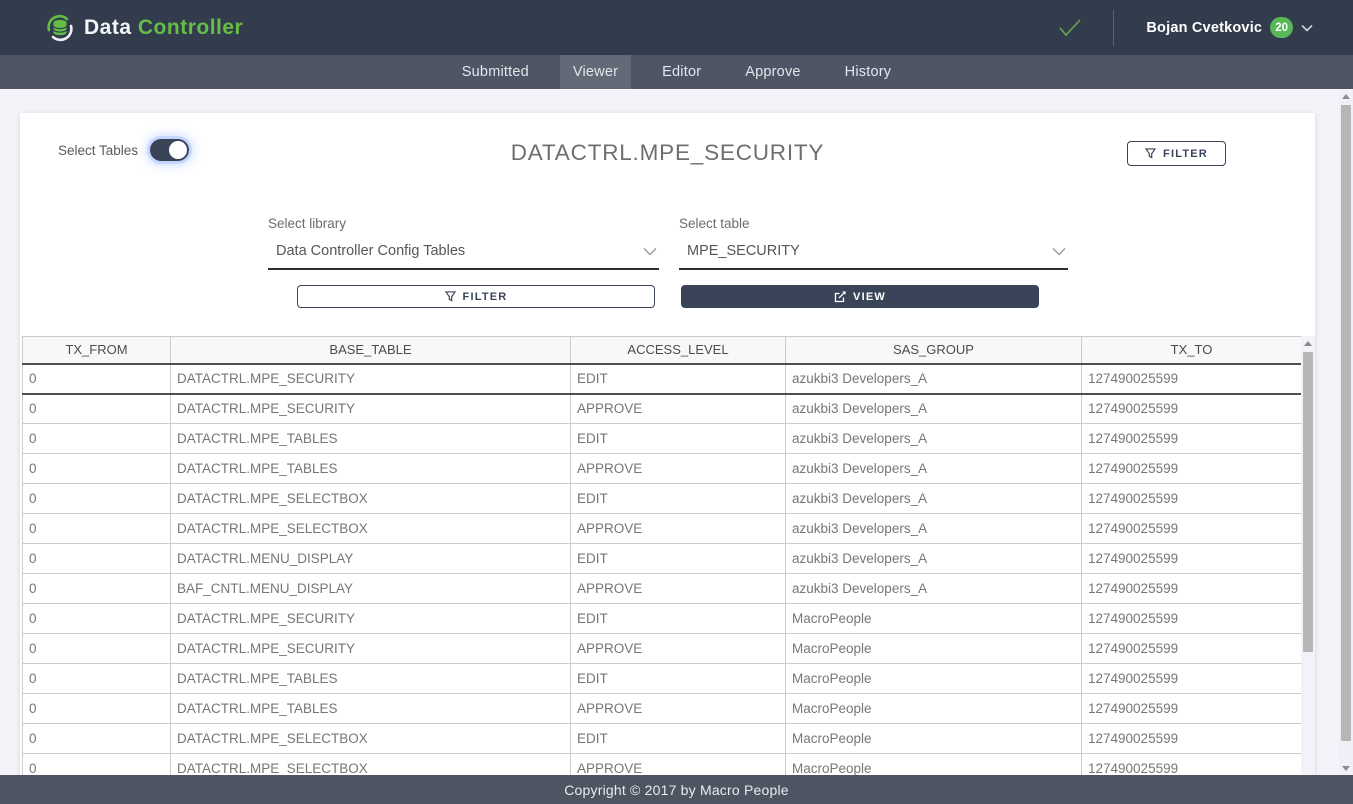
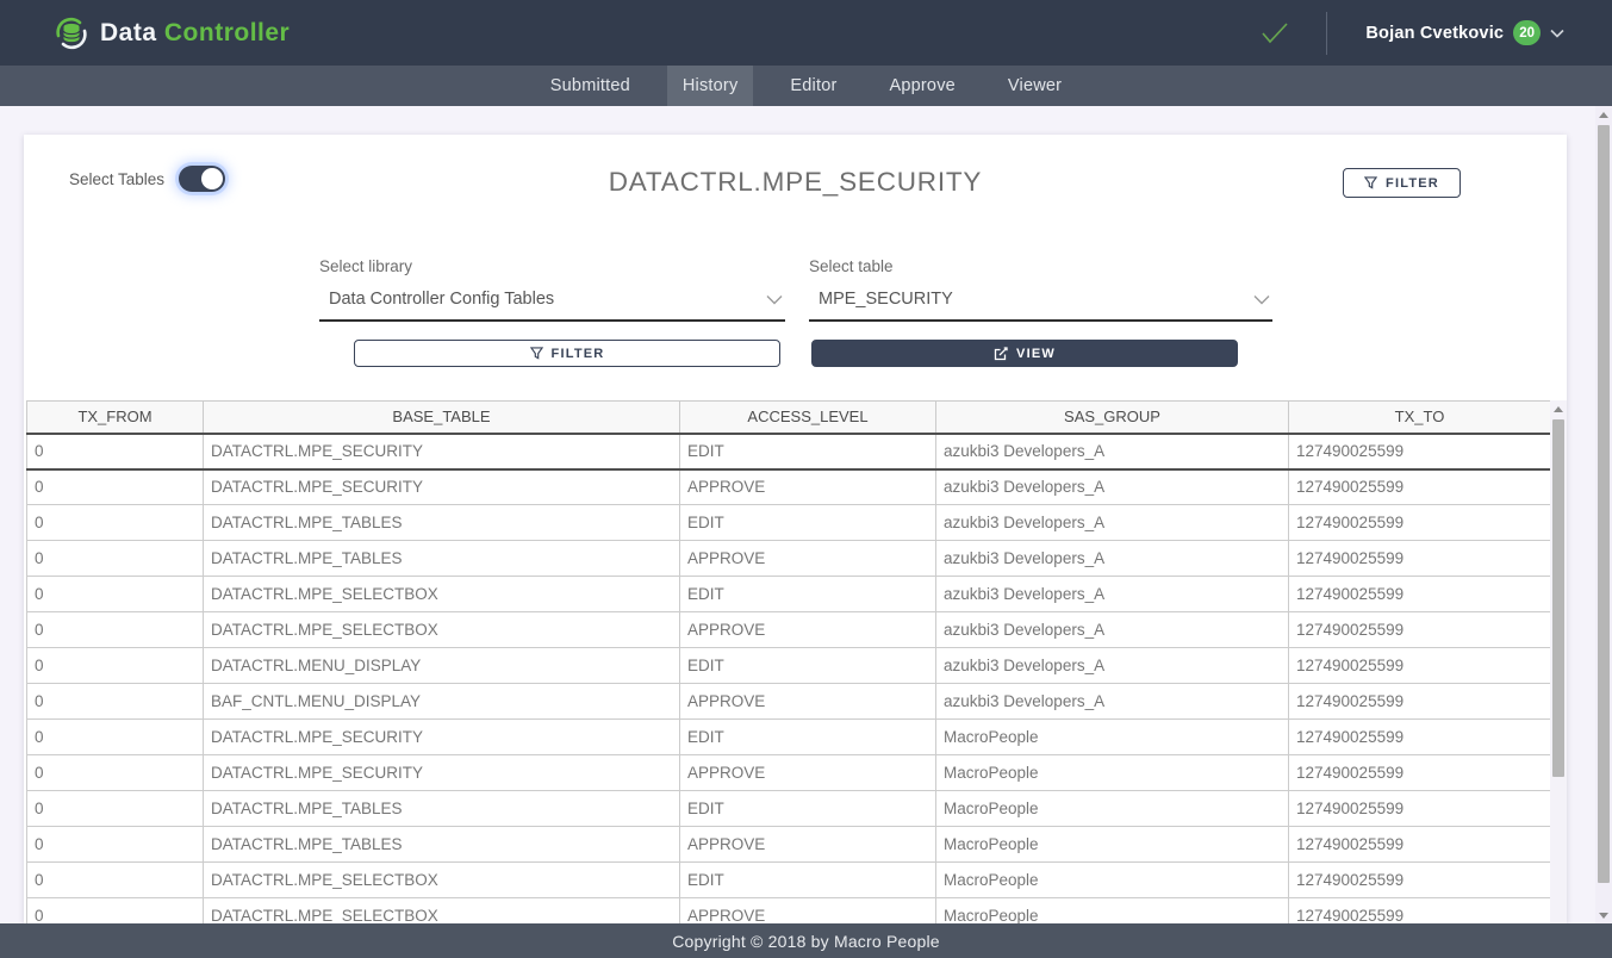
  Data Controller
  Bojan Cvetkovic
  20
  Submitted
- Viewer
+ History
  Editor
  Approve
- History
+ Viewer
  Select Tables
  DATACTRL.MPE_SECURITY
  FILTER
  Select library
  Data Controller Config Tables
  Select table
  MPE_SECURITY
  FILTER
  VIEW
  TX_FROM	BASE_TABLE	ACCESS_LEVEL	SAS_GROUP	TX_TO
  0	DATACTRL.MPE_SECURITY	EDIT	azukbi3 Developers_A	127490025599
  0	DATACTRL.MPE_SECURITY	APPROVE	azukbi3 Developers_A	127490025599
  0	DATACTRL.MPE_TABLES	EDIT	azukbi3 Developers_A	127490025599
  0	DATACTRL.MPE_TABLES	APPROVE	azukbi3 Developers_A	127490025599
  0	DATACTRL.MPE_SELECTBOX	EDIT	azukbi3 Developers_A	127490025599
  0	DATACTRL.MPE_SELECTBOX	APPROVE	azukbi3 Developers_A	127490025599
  0	DATACTRL.MENU_DISPLAY	EDIT	azukbi3 Developers_A	127490025599
  0	BAF_CNTL.MENU_DISPLAY	APPROVE	azukbi3 Developers_A	127490025599
  0	DATACTRL.MPE_SECURITY	EDIT	MacroPeople	127490025599
  0	DATACTRL.MPE_SECURITY	APPROVE	MacroPeople	127490025599
  0	DATACTRL.MPE_TABLES	EDIT	MacroPeople	127490025599
  0	DATACTRL.MPE_TABLES	APPROVE	MacroPeople	127490025599
  0	DATACTRL.MPE_SELECTBOX	EDIT	MacroPeople	127490025599
  0	DATACTRL.MPE_SELECTBOX	APPROVE	MacroPeople	127490025599
- Copyright © 2017 by Macro People
+ Copyright © 2018 by Macro People
